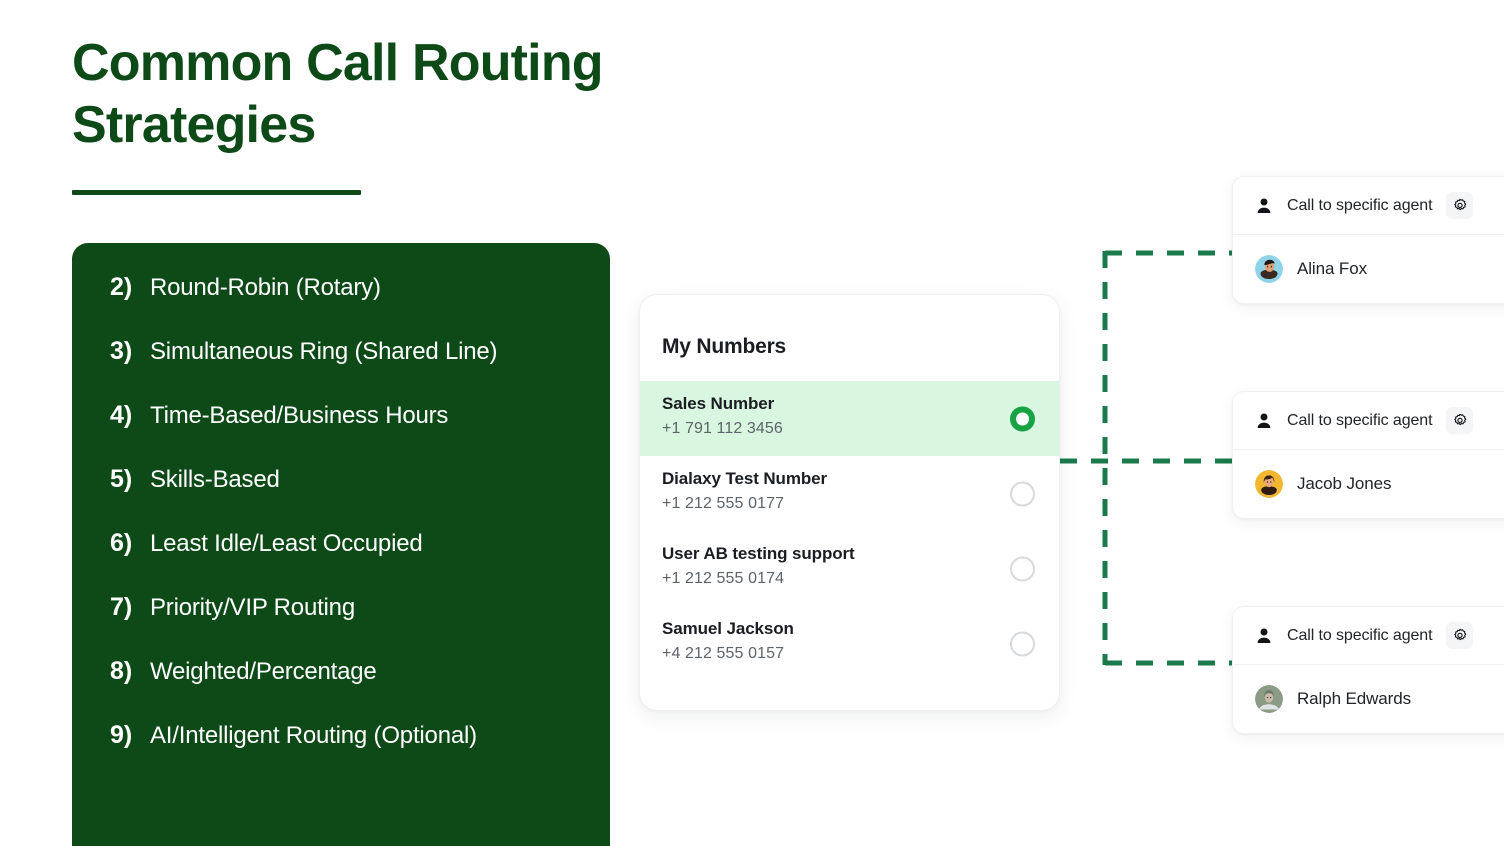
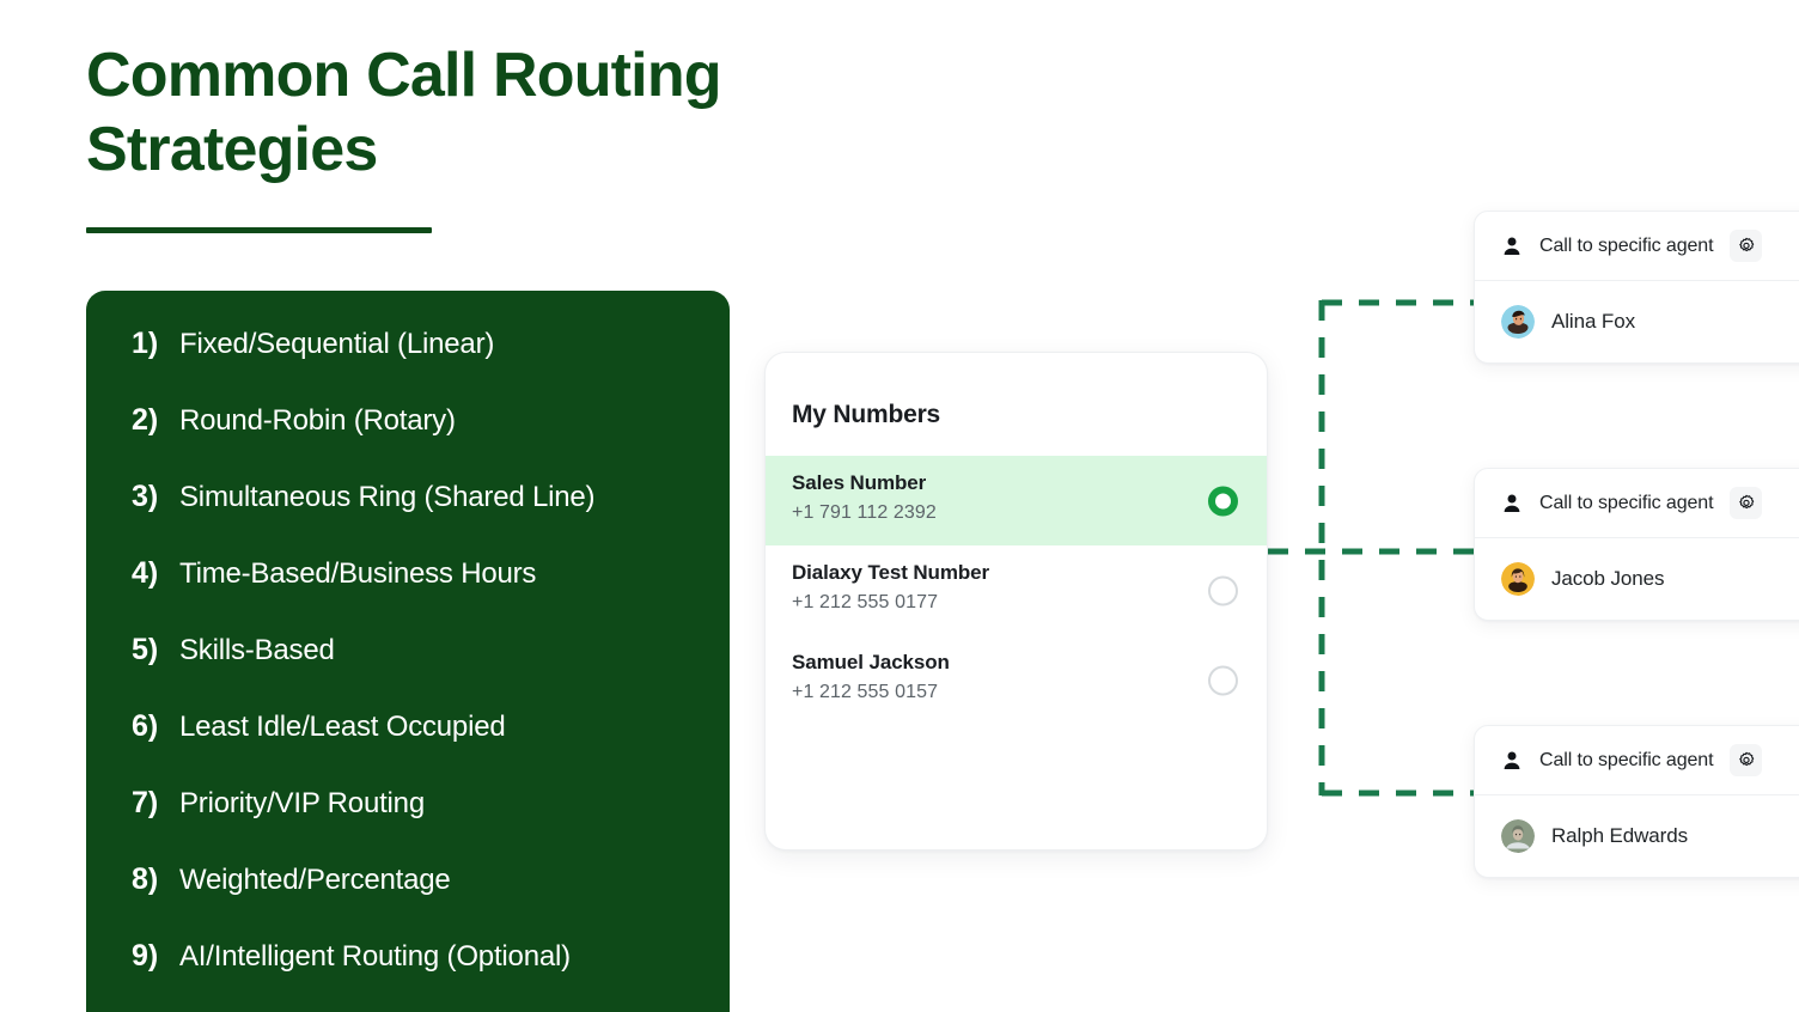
  Common Call Routing
  Strategies
+ 1)
+ Fixed/Sequential (Linear)
  2)
  Round-Robin (Rotary)
  3)
  Simultaneous Ring (Shared Line)
  4)
  Time-Based/Business Hours
  5)
  Skills-Based
  6)
  Least Idle/Least Occupied
  7)
  Priority/VIP Routing
  8)
  Weighted/Percentage
  9)
  AI/Intelligent Routing (Optional)
  My Numbers
  Sales Number
- +1 791 112 3456
+ +1 791 112 2392
  Dialaxy Test Number
  +1 212 555 0177
- User AB testing support
- +1 212 555 0174
  Samuel Jackson
- +4 212 555 0157
+ +1 212 555 0157
  Call to specific agent
  Alina Fox
  Call to specific agent
  Jacob Jones
  Call to specific agent
  Ralph Edwards
